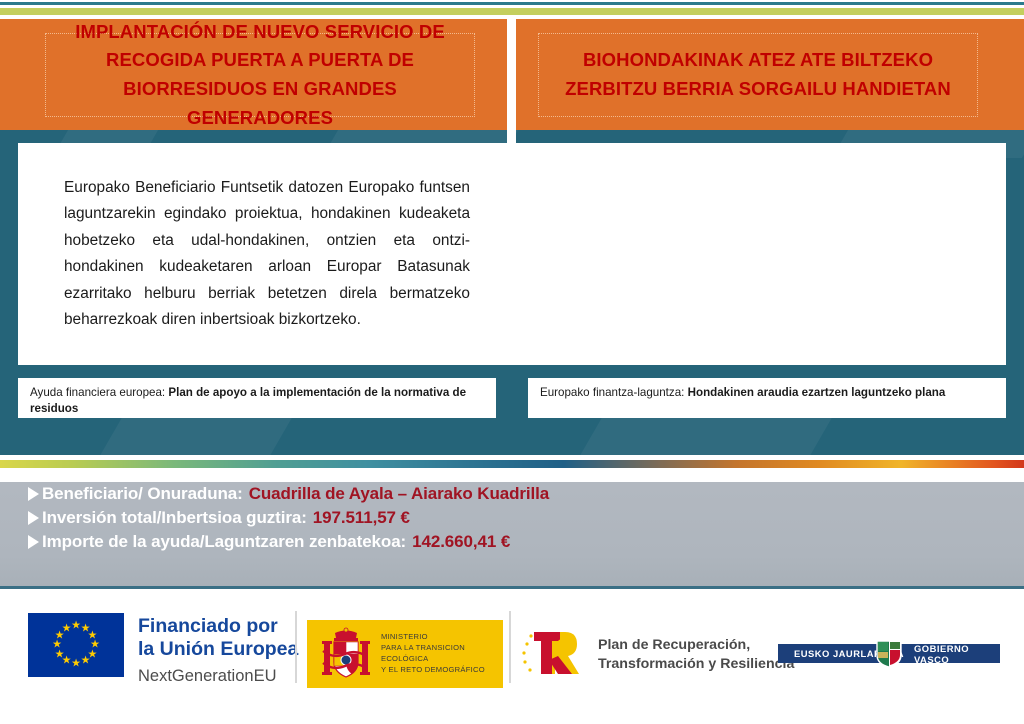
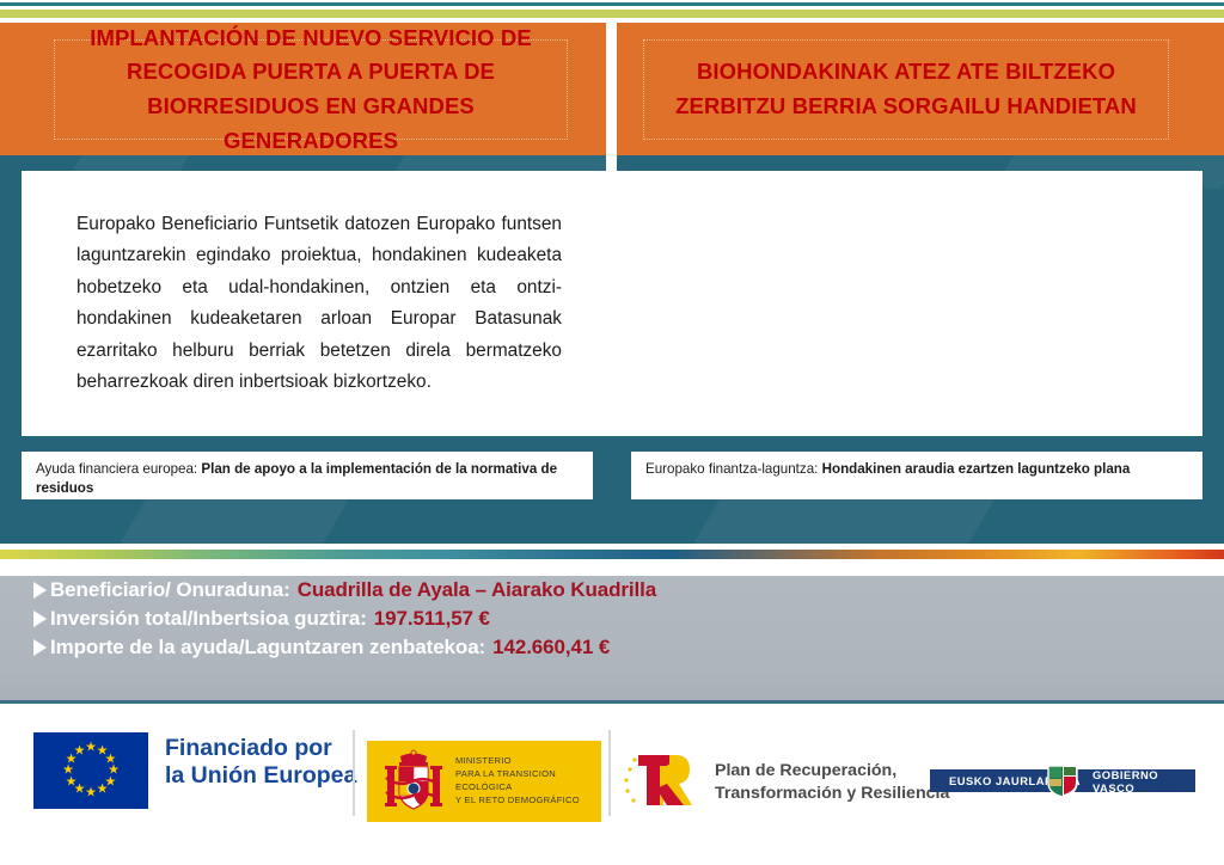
  IMPLANTACIÓN DE NUEVO SERVICIO DE RECOGIDA PUERTA A PUERTA DE BIORRESIDUOS EN GRANDES GENERADORES
  BIOHONDAKINAK ATEZ ATE BILTZEKO ZERBITZU BERRIA SORGAILU HANDIETAN
  Europako Beneficiario Funtsetik datozen Europako funtsen laguntzarekin egindako proiektua, hondakinen kudeaketa hobetzeko eta udal-hondakinen, ontzien eta ontzi-hondakinen kudeaketaren arloan Europar Batasunak ezarritako helburu berriak betetzen direla bermatzeko beharrezkoak diren inbertsioak bizkortzeko.
  Ayuda financiera europea: Plan de apoyo a la implementación de la normativa de residuos
  Europako finantza-laguntza: Hondakinen araudia ezartzen laguntzeko plana
  Beneficiario/ Onuraduna:
  Cuadrilla de Ayala – Aiarako Kuadrilla
  Inversión total/Inbertsioa guztira:
  197.511,57 €
  Importe de la ayuda/Laguntzaren zenbatekoa:
  142.660,41 €
  ★
  ★
  ★
  ★
  ★
  ★
  ★
  ★
  ★
  ★
  ★
  ★
  Financiado por
  la Unión Europea
- NextGenerationEU
  MINISTERIO
  PARA LA TRANSICION ECOLÓGICA
  Y EL RETO DEMOGRÁFICO
  Plan de Recuperación,
  Transformación y Resiliencia
  GOBIERNO VASCO
